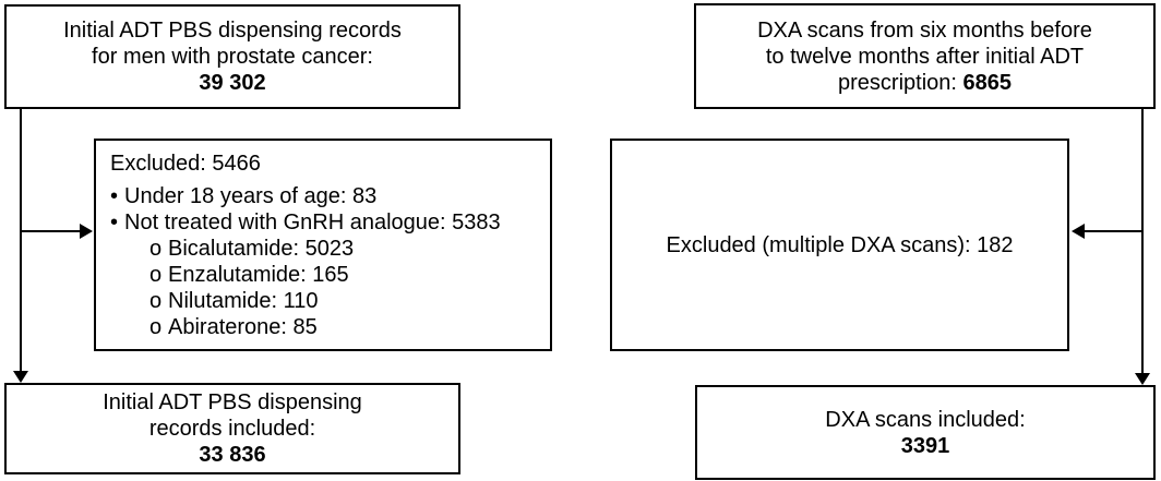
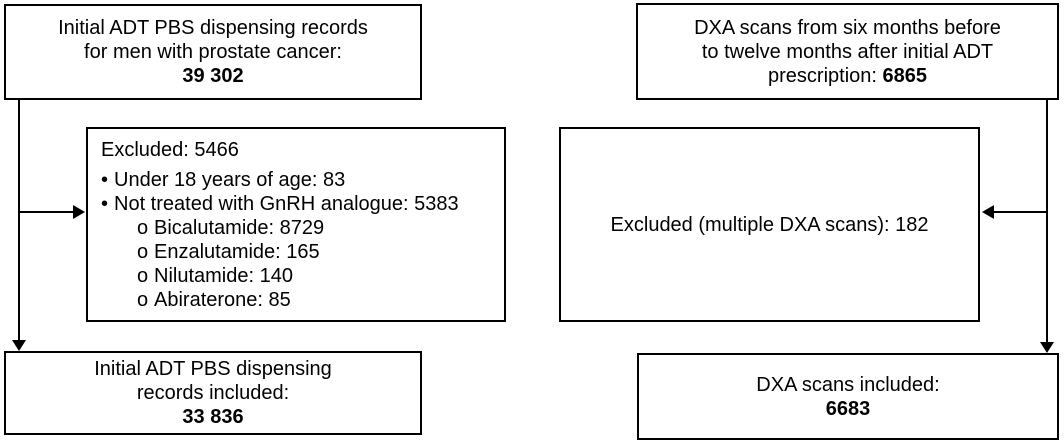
  Initial ADT PBS dispensing records
  for men with prostate cancer:
  39 302
  Excluded: 5466
  • Under 18 years of age: 83
  • Not treated with GnRH analogue: 5383
- o Bicalutamide: 5023
+ o Bicalutamide: 8729
  o Enzalutamide: 165
- o Nilutamide: 110
+ o Nilutamide: 140
  o Abiraterone: 85
  Initial ADT PBS dispensing
  records included:
  33 836
  DXA scans from six months before
  to twelve months after initial ADT
  prescription: 6865
  Excluded (multiple DXA scans): 182
  DXA scans included:
- 3391
+ 6683
